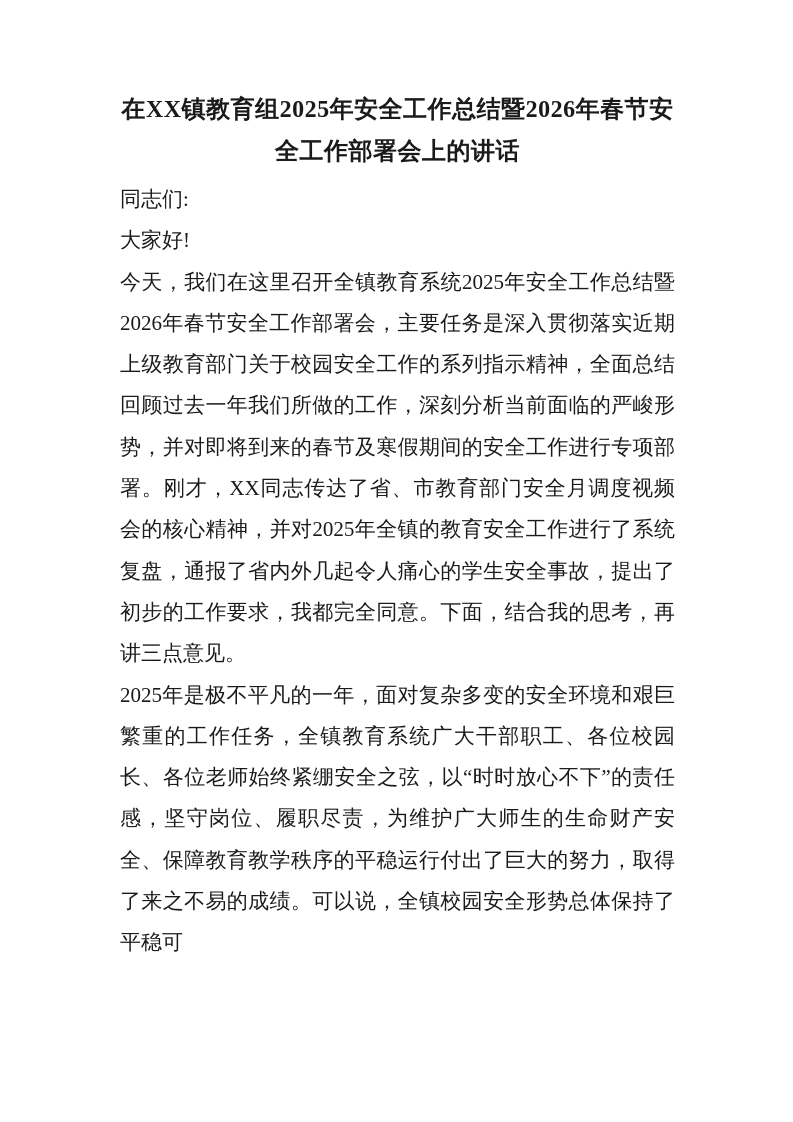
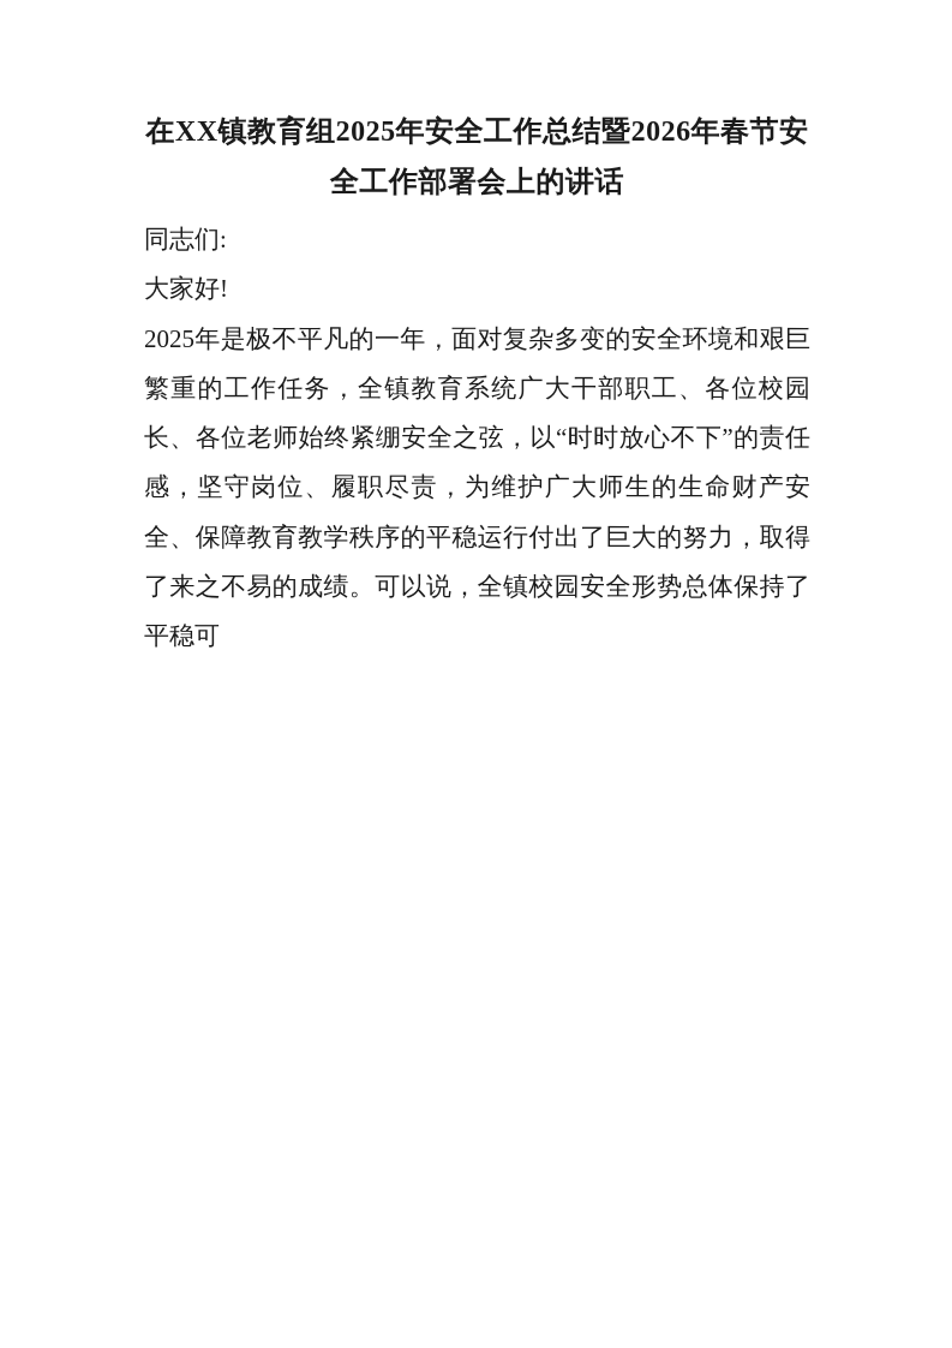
  在XX镇教育组2025年安全工作总结暨2026年春节安全工作部署会上的讲话
  同志们:
  大家好!
- 今天，我们在这里召开全镇教育系统2025年安全工作总结暨2026年春节安全工作部署会，主要任务是深入贯彻落实近期上级教育部门关于校园安全工作的系列指示精神，全面总结回顾过去一年我们所做的工作，深刻分析当前面临的严峻形势，并对即将到来的春节及寒假期间的安全工作进行专项部署。刚才，XX同志传达了省、市教育部门安全月调度视频会的核心精神，并对2025年全镇的教育安全工作进行了系统复盘，通报了省内外几起令人痛心的学生安全事故，提出了初步的工作要求，我都完全同意。下面，结合我的思考，再讲三点意见。
  2025年是极不平凡的一年，面对复杂多变的安全环境和艰巨繁重的工作任务，全镇教育系统广大干部职工、各位校园长、各位老师始终紧绷安全之弦，以“时时放心不下”的责任感，坚守岗位、履职尽责，为维护广大师生的生命财产安全、保障教育教学秩序的平稳运行付出了巨大的努力，取得了来之不易的成绩。可以说，全镇校园安全形势总体保持了平稳可
